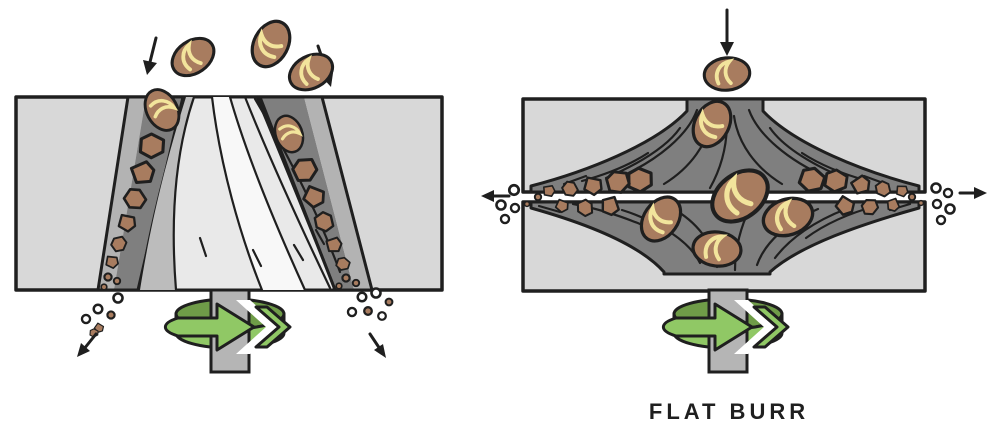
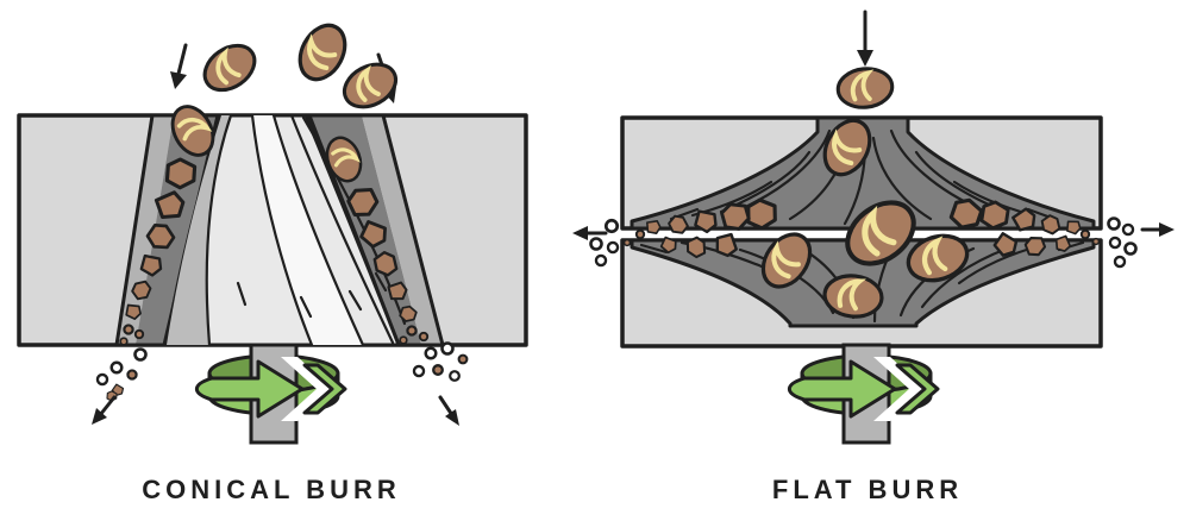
+ CONICAL BURR
  FLAT BURR
